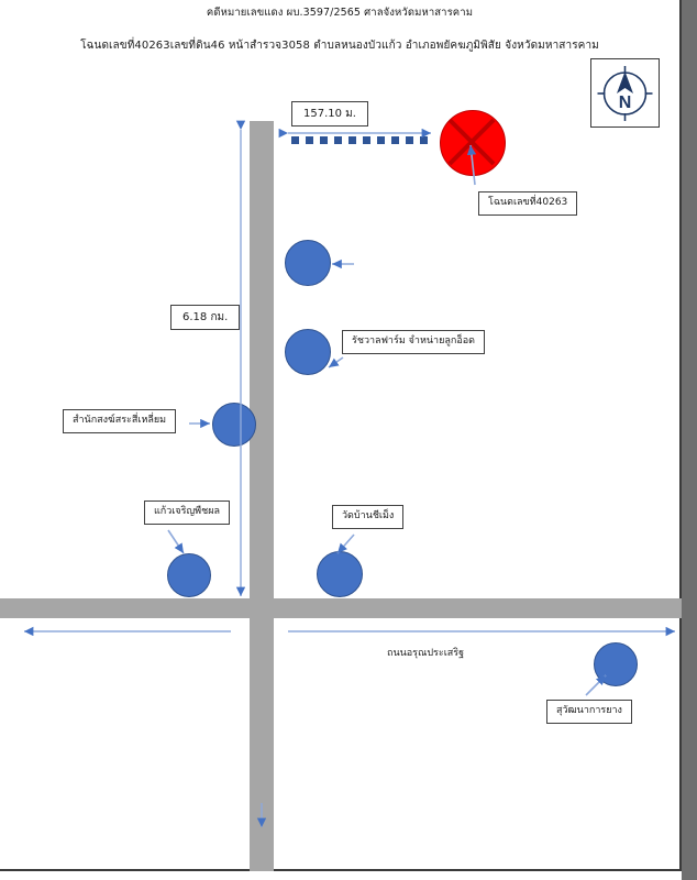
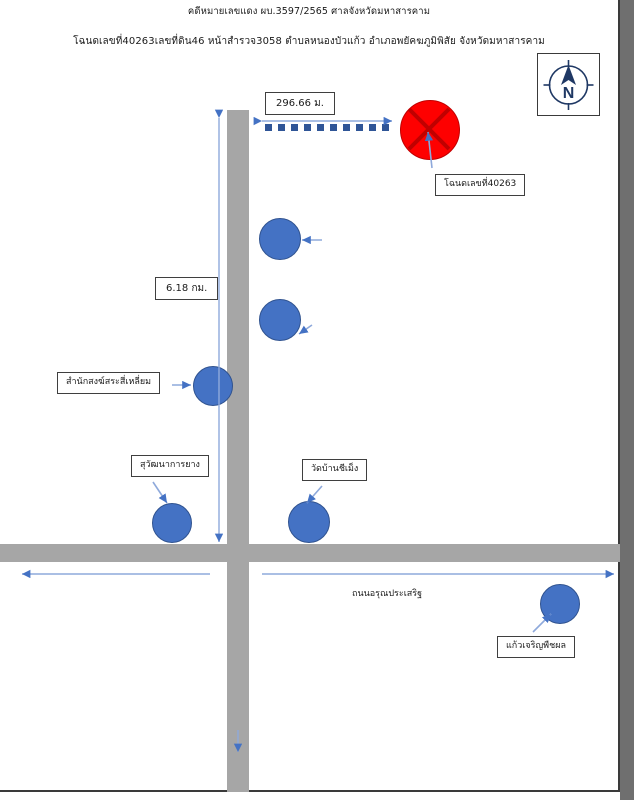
  คดีหมายเลขแดง ผบ.3597/2565 ศาลจังหวัดมหาสารคาม
  โฉนดเลขที่40263เลขที่ดิน46 หน้าสำรวจ3058 ตำบลหนองบัวแก้ว อำเภอพยัคฆภูมิพิสัย จังหวัดมหาสารคาม
  N
- 157.10 ม.
+ 296.66 ม.
  6.18 กม.
  โฉนดเลขที่40263
- รัชวาลฟาร์ม จำหน่ายลูกอ็อด
  สำนักสงฆ์สระสี่เหลี่ยม
- แก้วเจริญพืชผล
+ สุวัฒนาการยาง
  วัดบ้านชีเม็ง
- สุวัฒนาการยาง
+ แก้วเจริญพืชผล
  ถนนอรุณประเสริฐ
